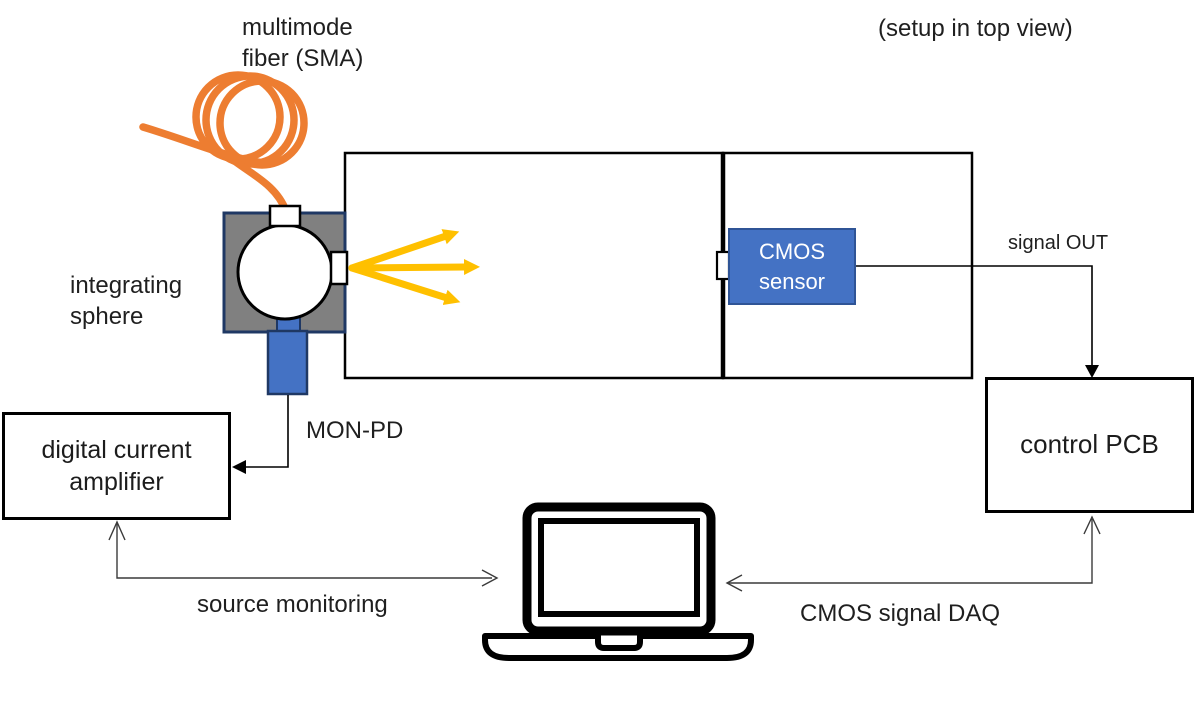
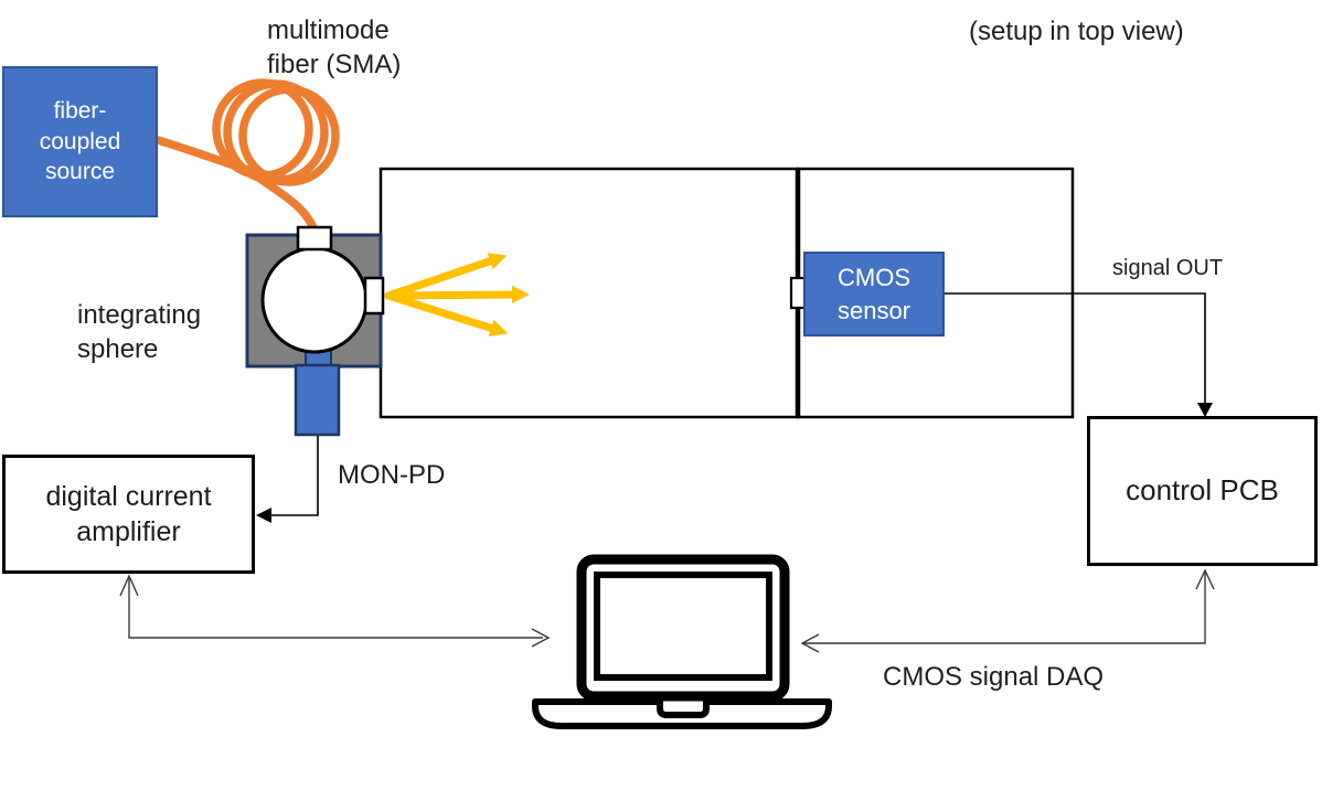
+ fiber-coupled source
  CMOS sensor
  digital current amplifier
  control PCB
  (setup in top view)
  multimode fiber (SMA)
  integrating sphere
  MON-PD
  signal OUT
- source monitoring
  CMOS signal DAQ
